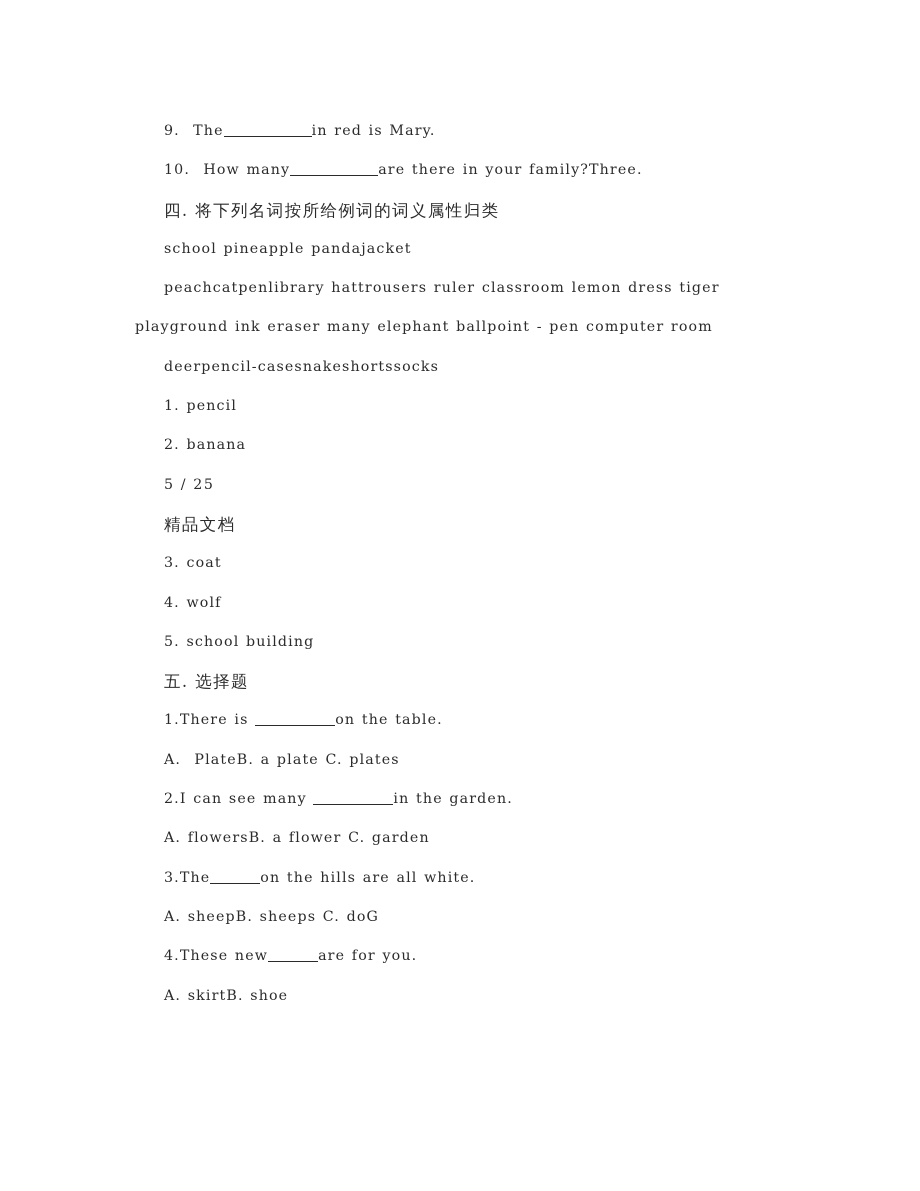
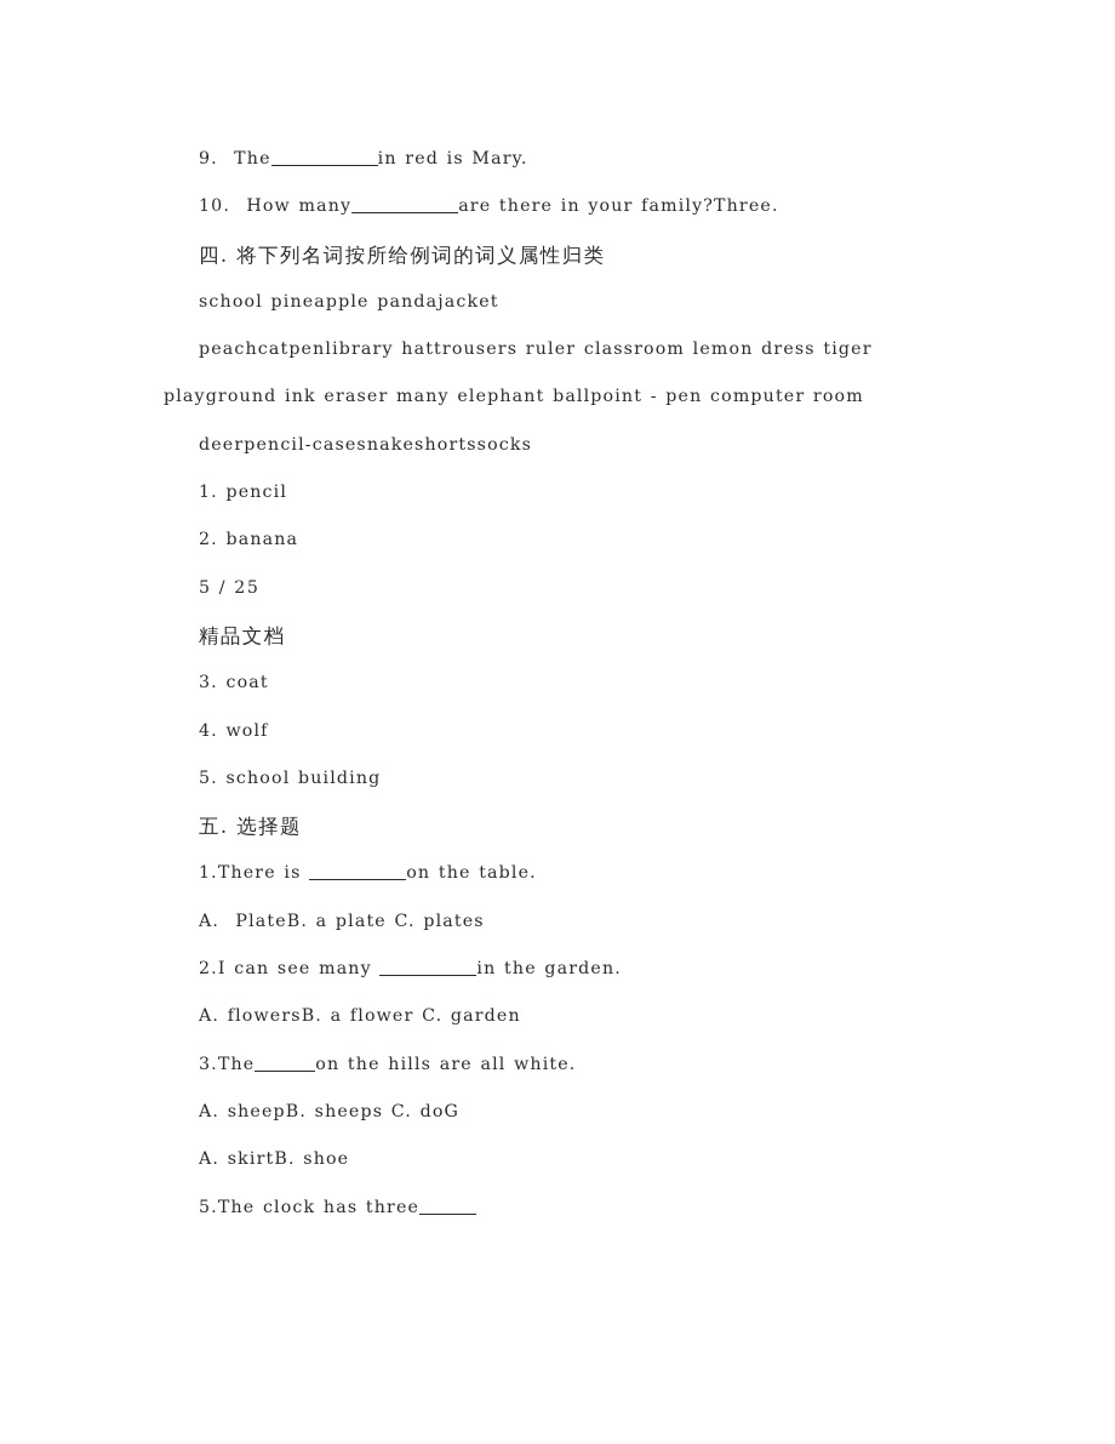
  9. The in red is Mary.
  10. How many are there in your family?Three.
  四. 将下列名词按所给例词的词义属性归类
  school pineapple pandajacket
  peachcatpenlibrary hattrousers ruler classroom lemon dress tiger
  playground ink eraser many elephant ballpoint - pen computer room
  deerpencil-casesnakeshortssocks
  1. pencil
  2. banana
  5 / 25
  精品文档
  3. coat
  4. wolf
  5. school building
  五. 选择题
  1.There is on the table.
  A. PlateB. a plate C. plates
  2.I can see many in the garden.
  A. flowersB. a flower C. garden
  3.The on the hills are all white.
  A. sheepB. sheeps C. doG
- 4.These new are for you.
  A. skirtB. shoe
+ 5.The clock has three
